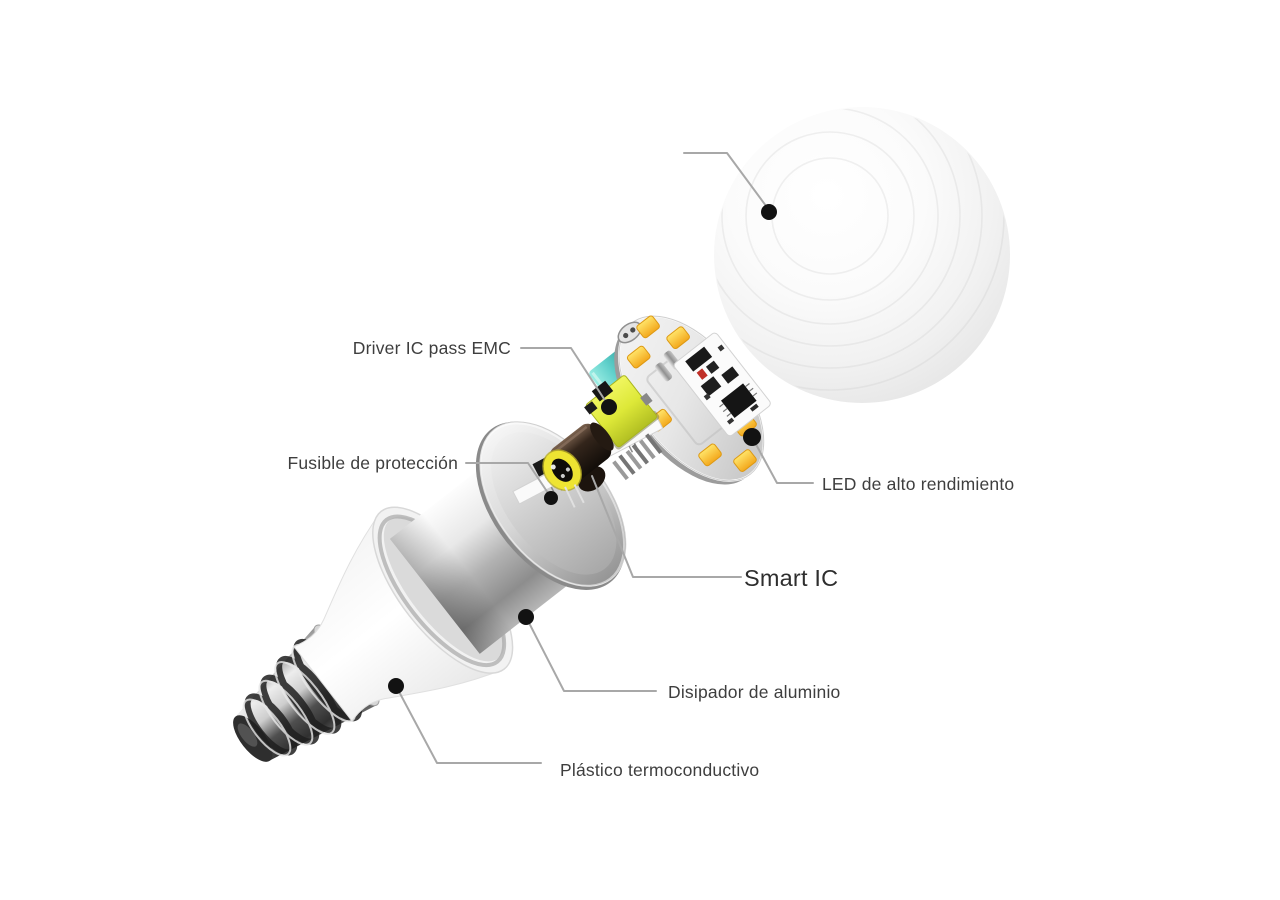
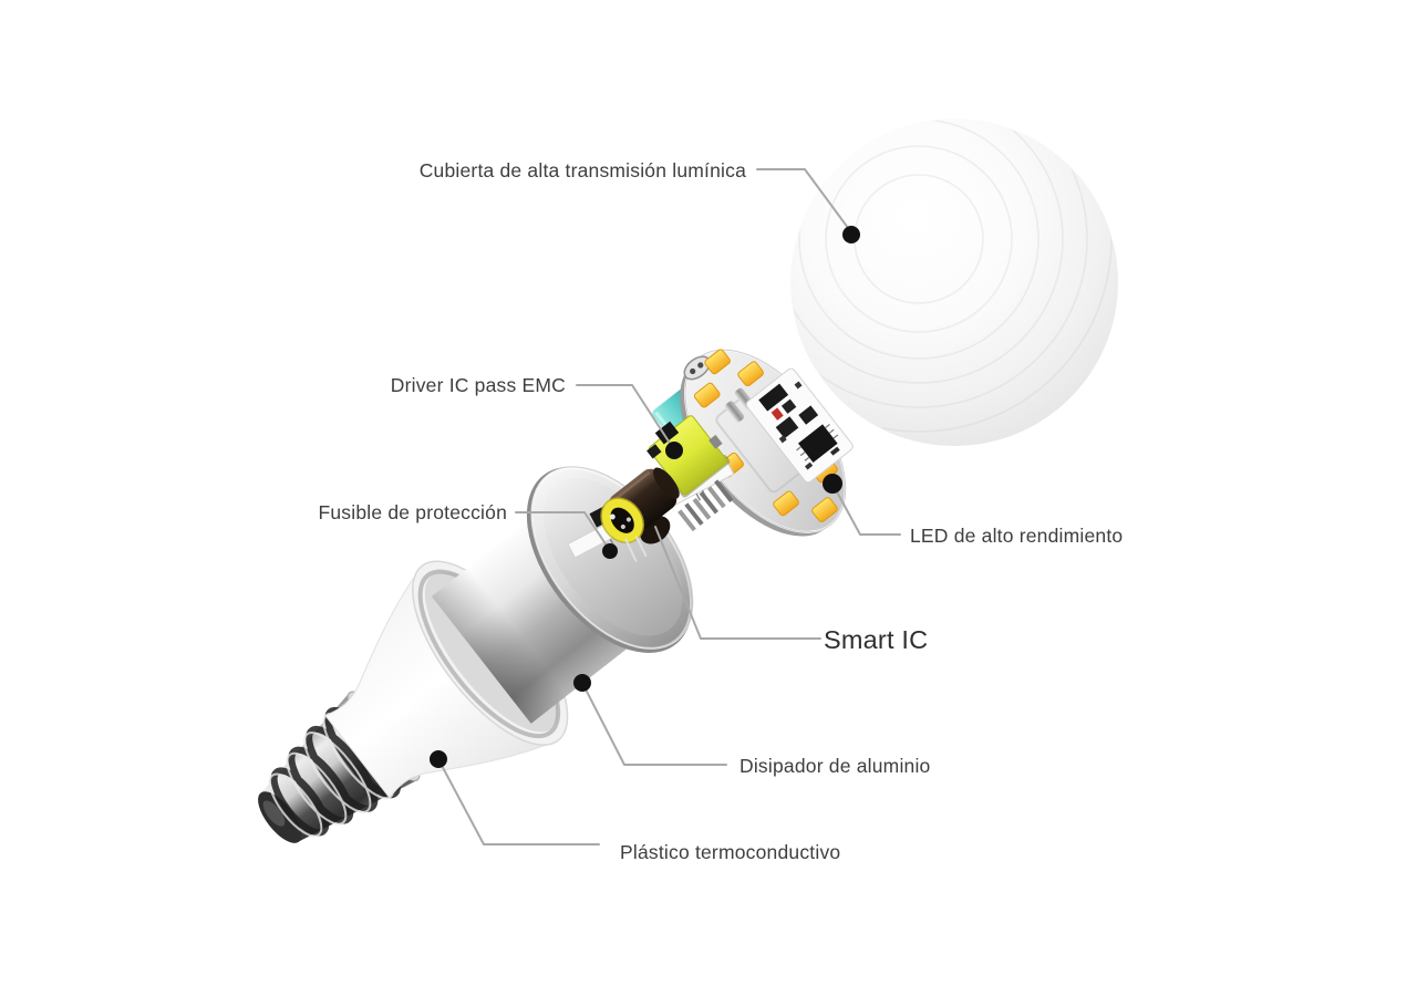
+ Cubierta de alta transmisión lumínica
  Driver IC pass EMC
  Fusible de protección
  LED de alto rendimiento
  Smart IC
  Disipador de aluminio
  Plástico termoconductivo
